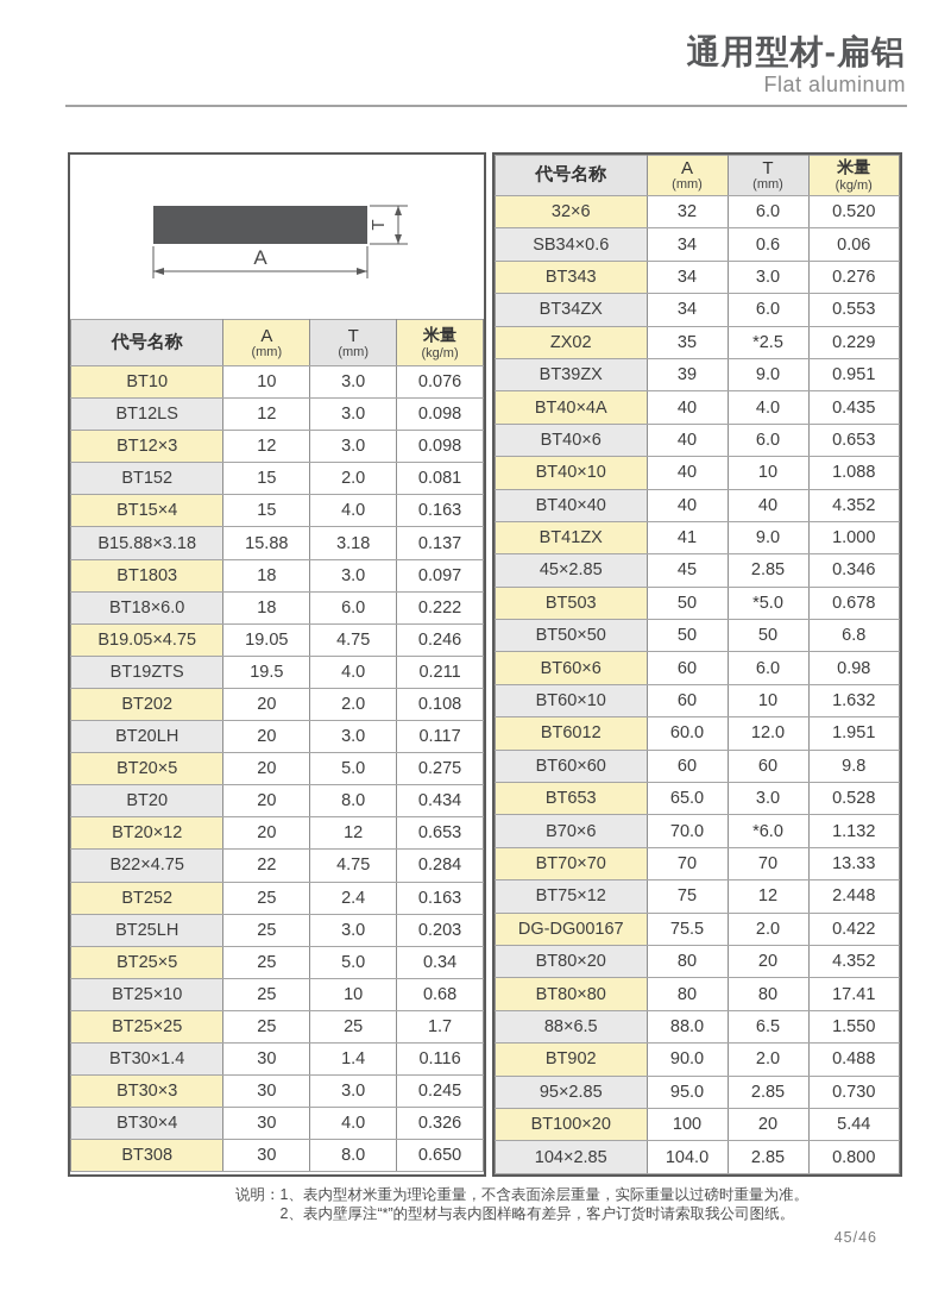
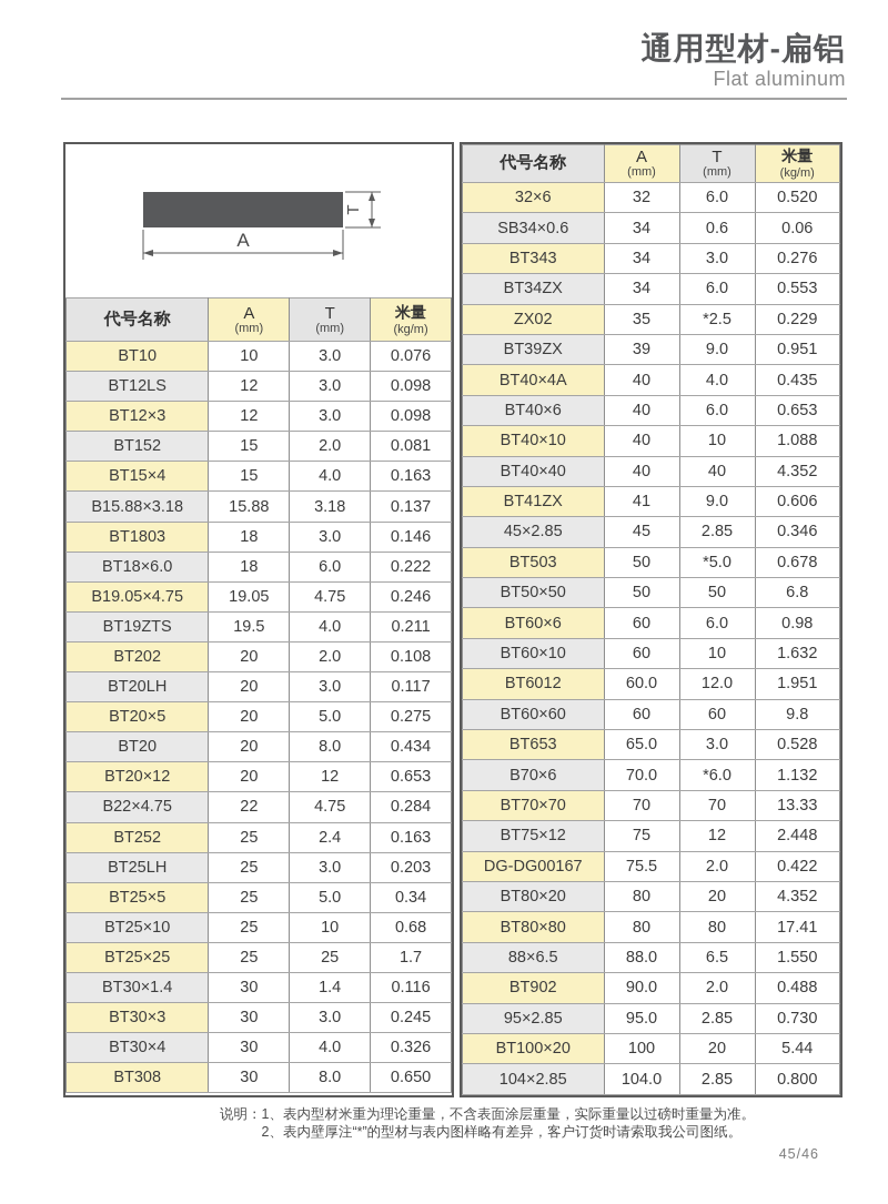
  通用型材-扁铝
  Flat aluminum
  A
  代号名称	A(mm)	T(mm)	米量(kg/m)
  BT10	10	3.0	0.076
  BT12LS	12	3.0	0.098
  BT12×3	12	3.0	0.098
  BT152	15	2.0	0.081
  BT15×4	15	4.0	0.163
  B15.88×3.18	15.88	3.18	0.137
- BT1803	18	3.0	0.097
+ BT1803	18	3.0	0.146
  BT18×6.0	18	6.0	0.222
  B19.05×4.75	19.05	4.75	0.246
  BT19ZTS	19.5	4.0	0.211
  BT202	20	2.0	0.108
  BT20LH	20	3.0	0.117
  BT20×5	20	5.0	0.275
  BT20	20	8.0	0.434
  BT20×12	20	12	0.653
  B22×4.75	22	4.75	0.284
  BT252	25	2.4	0.163
  BT25LH	25	3.0	0.203
  BT25×5	25	5.0	0.34
  BT25×10	25	10	0.68
  BT25×25	25	25	1.7
  BT30×1.4	30	1.4	0.116
  BT30×3	30	3.0	0.245
  BT30×4	30	4.0	0.326
  BT308	30	8.0	0.650
  代号名称	A(mm)	T(mm)	米量(kg/m)
  32×6	32	6.0	0.520
  SB34×0.6	34	0.6	0.06
  BT343	34	3.0	0.276
  BT34ZX	34	6.0	0.553
  ZX02	35	*2.5	0.229
  BT39ZX	39	9.0	0.951
  BT40×4A	40	4.0	0.435
  BT40×6	40	6.0	0.653
  BT40×10	40	10	1.088
  BT40×40	40	40	4.352
- BT41ZX	41	9.0	1.000
+ BT41ZX	41	9.0	0.606
  45×2.85	45	2.85	0.346
  BT503	50	*5.0	0.678
  BT50×50	50	50	6.8
  BT60×6	60	6.0	0.98
  BT60×10	60	10	1.632
  BT6012	60.0	12.0	1.951
  BT60×60	60	60	9.8
  BT653	65.0	3.0	0.528
  B70×6	70.0	*6.0	1.132
  BT70×70	70	70	13.33
  BT75×12	75	12	2.448
  DG-DG00167	75.5	2.0	0.422
  BT80×20	80	20	4.352
  BT80×80	80	80	17.41
  88×6.5	88.0	6.5	1.550
  BT902	90.0	2.0	0.488
  95×2.85	95.0	2.85	0.730
  BT100×20	100	20	5.44
  104×2.85	104.0	2.85	0.800
  说明：
  1、表内型材米重为理论重量，不含表面涂层重量，实际重量以过磅时重量为准。
  2、表内壁厚注“*”的型材与表内图样略有差异，客户订货时请索取我公司图纸。
  45/46
